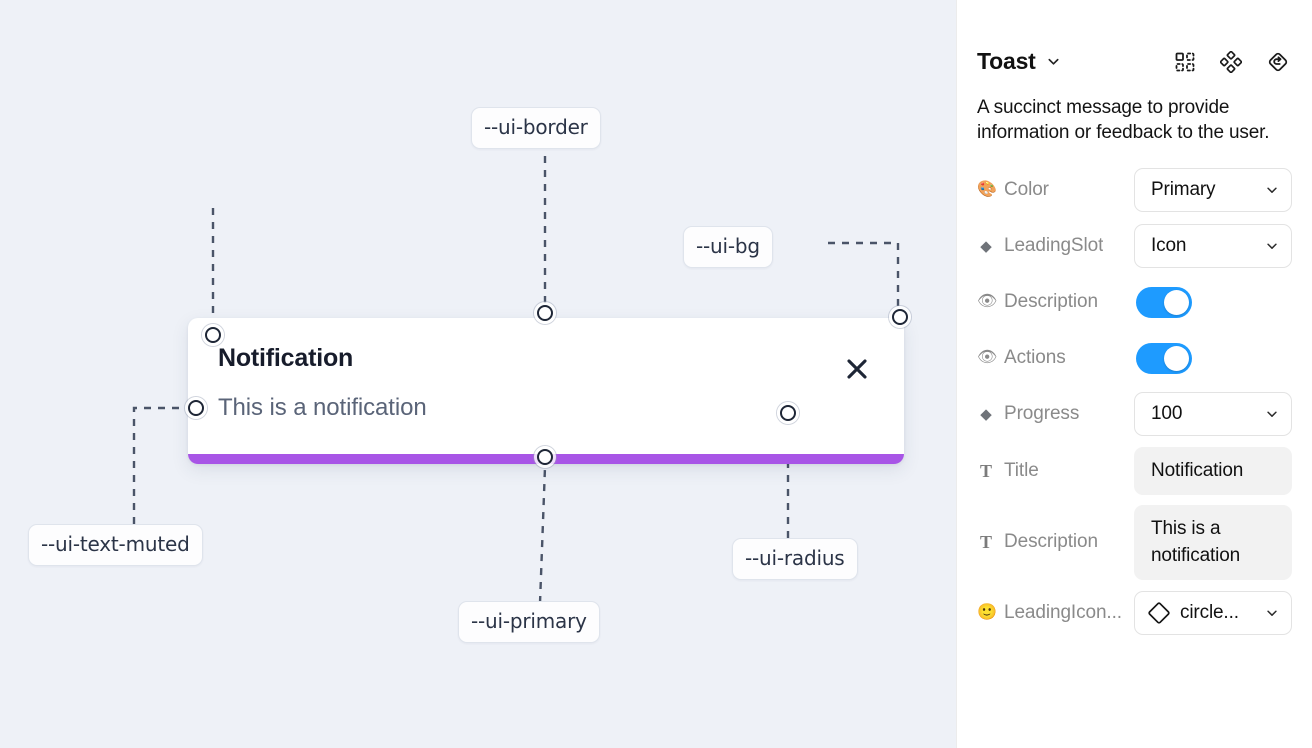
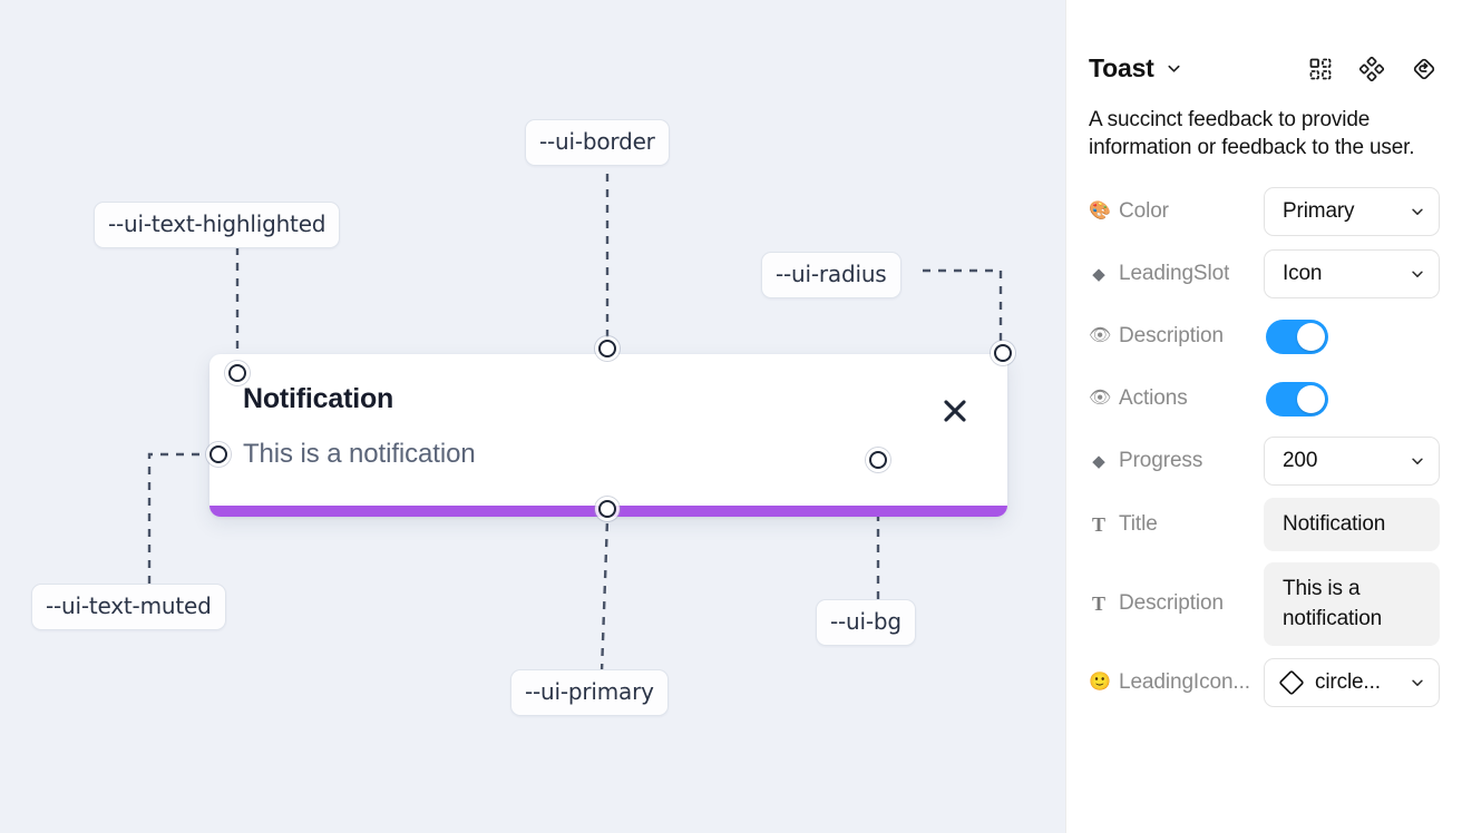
  Notification
  This is a notification
  --ui-border
+ --ui-text-highlighted
- --ui-bg
+ --ui-radius
  --ui-text-muted
- --ui-radius
+ --ui-bg
  --ui-primary
  Toast
- A succinct message to provide information or feedback to the user.
+ A succinct feedback to provide information or feedback to the user.
  🎨
  Color
  Primary
  ◆
  LeadingSlot
  Icon
  👁
  Description
  👁
  Actions
  ◆
  Progress
- 100
+ 200
  T
  Title
  Notification
  T
  Description
  This is a notification
  🙂
  LeadingIcon...
  circle...
